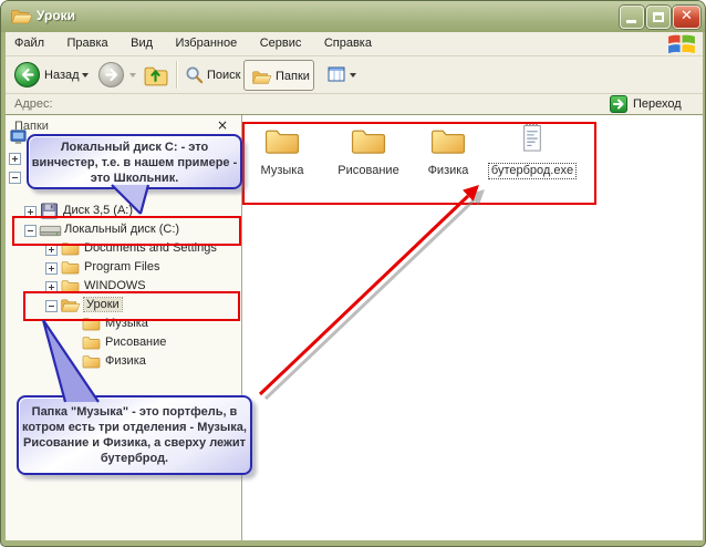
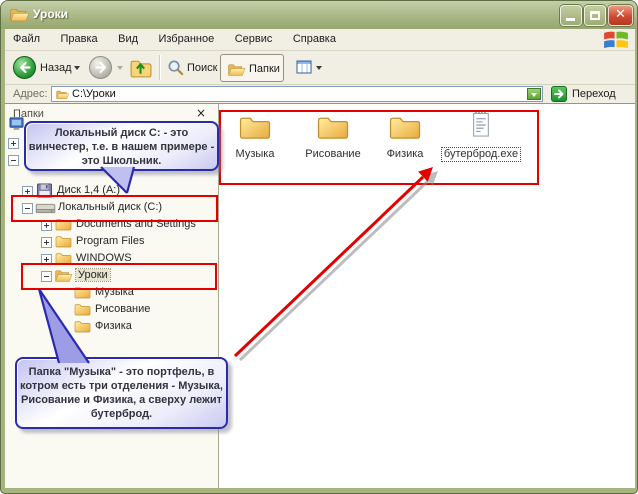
  Уроки
  ✕
  Файл Правка Вид Избранное Сервис Справка
  Назад
  Поиск
  Папки
  Адрес:
+ C:\Уроки
  Переход
  Папки
  ×
- Диск 3,5 (A:)
+ Диск 1,4 (A:)
  Локальный диск (C:)
  Documents and Settings
  Program Files
  WINDOWS
  Уроки
  Музыка
  Рисование
  Физика
  Музыка
  Рисование
  Физика
  бутерброд.exe
  Локальный диск С: - это винчестер, т.е. в нашем примере - это Школьник.
  Папка "Музыка" - это портфель, в котром есть три отделения - Музыка, Рисование и Физика, а сверху лежит бутерброд.
